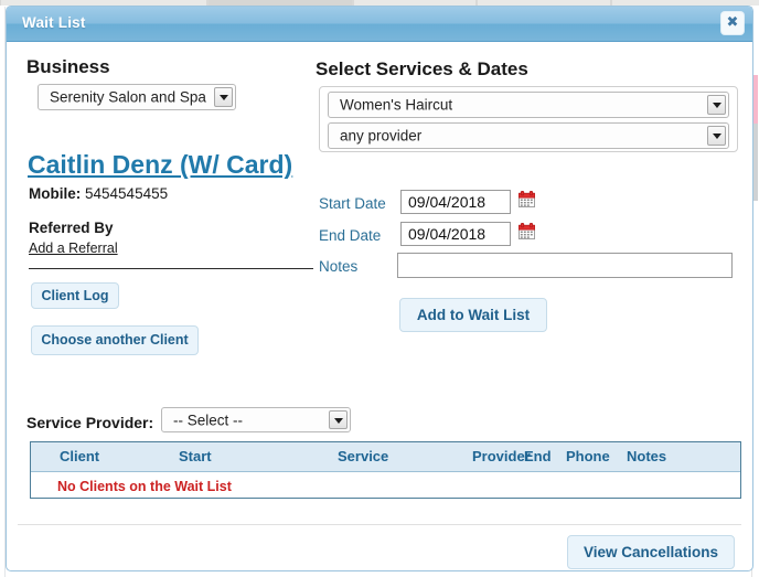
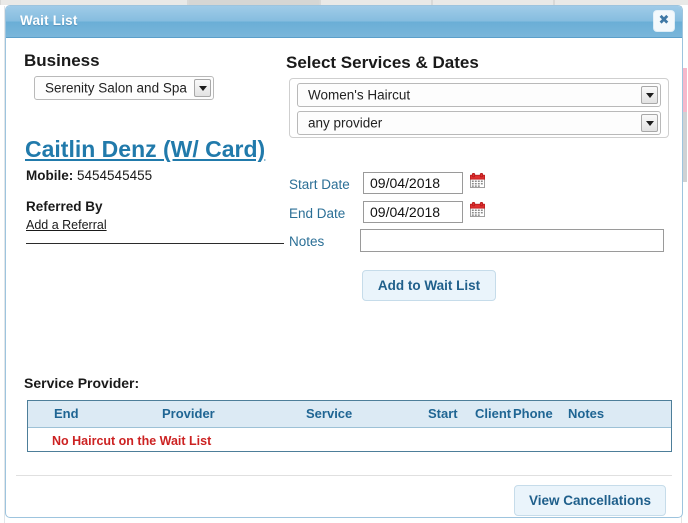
  Wait List
  ✖
  Business
  Serenity Salon and Spa
  Caitlin Denz (W/ Card)
  Mobile: 5454545455
  Referred By
  Add a Referral
- Client Log
- Choose another Client
  Select Services & Dates
  Women's Haircut
  any provider
  Start Date
  09/04/2018
  End Date
  09/04/2018
  Notes
  Add to Wait List
  Service Provider:
- -- Select --
- Client
+ End
- Start
+ Provider
  Service
- Provider
+ Start
- End
+ Client
  Phone
  Notes
- No Clients on the Wait List
+ No Haircut on the Wait List
  View Cancellations
